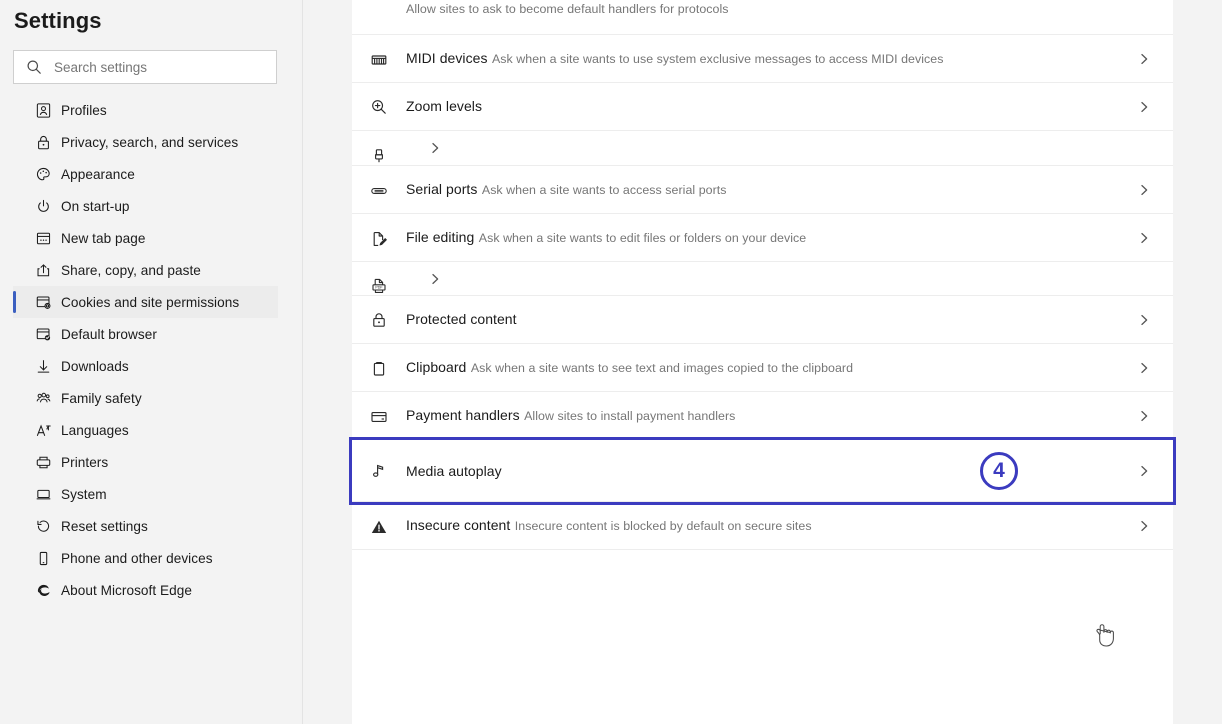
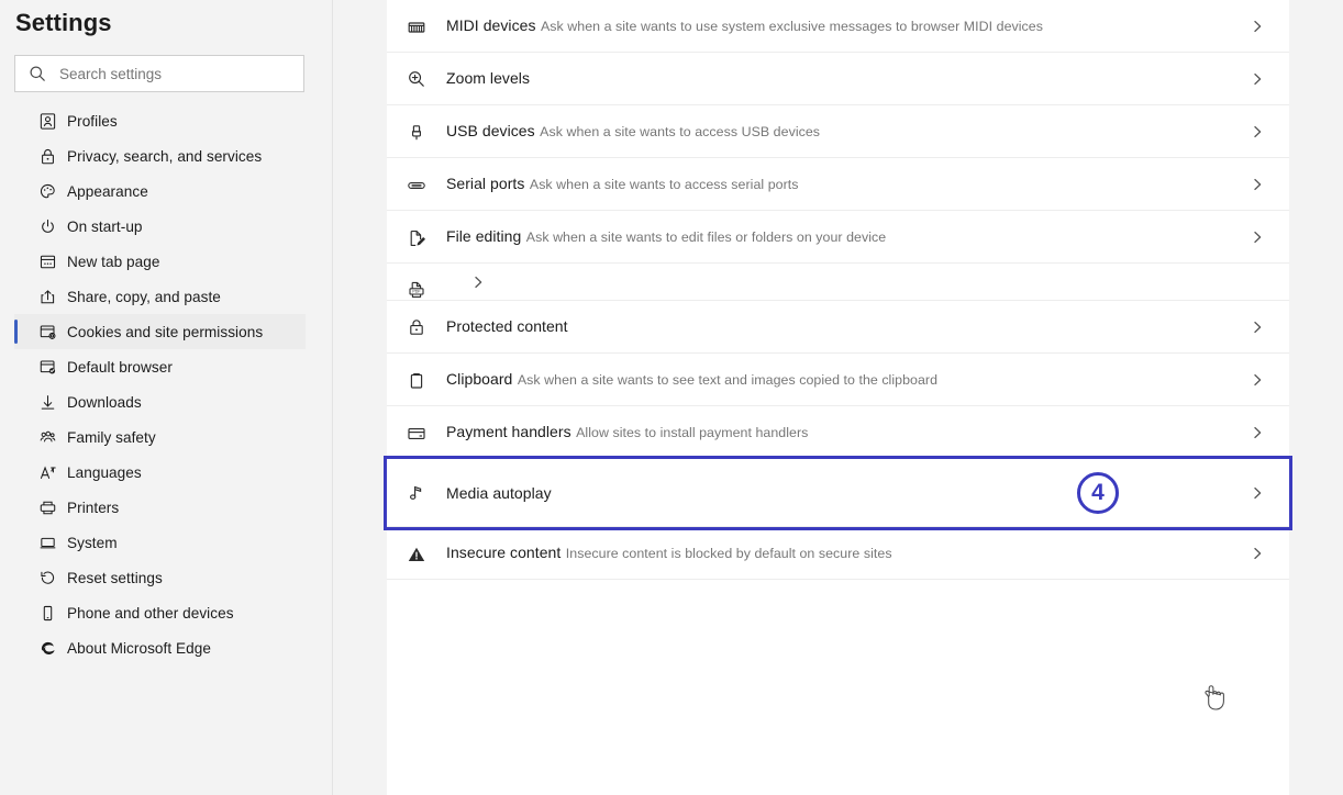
  Settings
  Search settings
  Profiles
  Privacy, search, and services
  Appearance
  On start-up
  New tab page
  Share, copy, and paste
  Cookies and site permissions
  Default browser
  Downloads
  Family safety
  Languages
  Printers
  System
  Reset settings
  Phone and other devices
  About Microsoft Edge
- Allow sites to ask to become default handlers for protocols
- MIDI devices Ask when a site wants to use system exclusive messages to access MIDI devices
+ MIDI devices Ask when a site wants to use system exclusive messages to browser MIDI devices
  Zoom levels
+ USB devices Ask when a site wants to access USB devices
  Serial ports Ask when a site wants to access serial ports
  File editing Ask when a site wants to edit files or folders on your device
  Protected content
  Clipboard Ask when a site wants to see text and images copied to the clipboard
  Payment handlers Allow sites to install payment handlers
  Media autoplay
  4
  Insecure content Insecure content is blocked by default on secure sites
